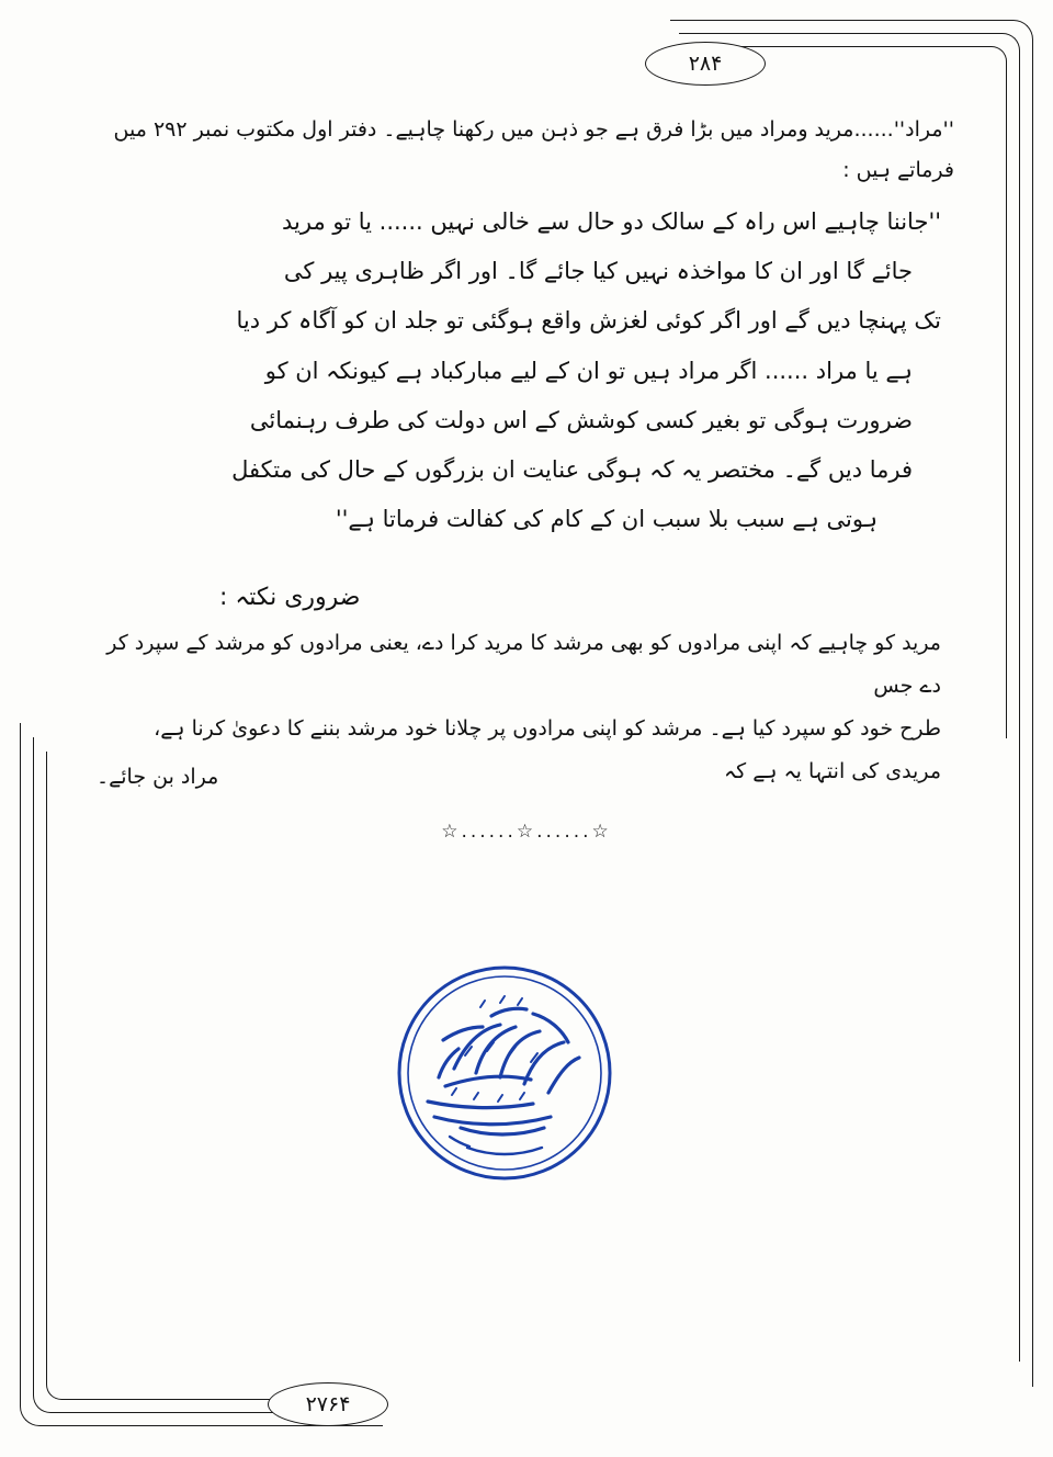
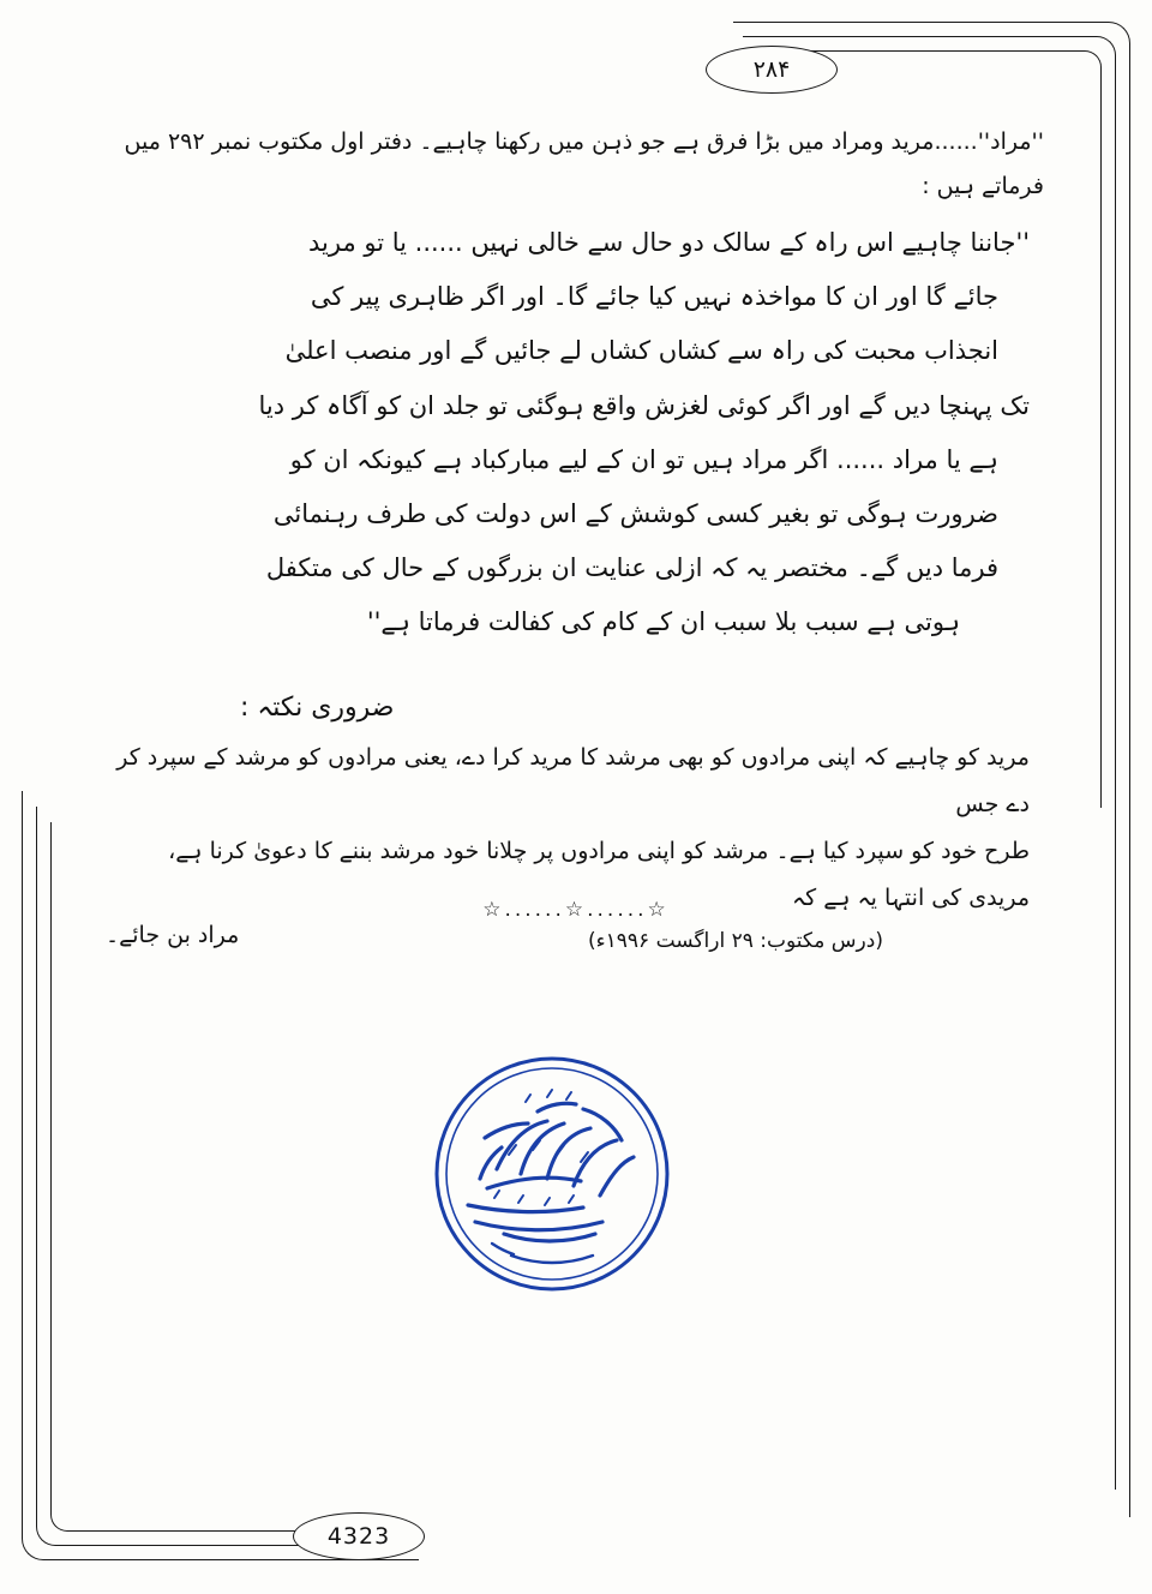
  ۲۸۴
- ۲۷۶۴
+ 4323
  ''مراد''......مرید ومراد میں بڑا فرق ہے جو ذہن میں رکھنا چاہیے۔ دفتر اول مکتوب نمبر ۲۹۲ میں فرماتے ہیں :
  ''جاننا چاہیے اس راہ کے سالک دو حال سے خالی نہیں ...... یا تو مرید
  جائے گا اور ان کا مواخذہ نہیں کیا جائے گا۔ اور اگر ظاہری پیر کی
+ انجذاب محبت کی راہ سے کشاں کشاں لے جائیں گے اور منصب اعلیٰ
  تک پہنچا دیں گے اور اگر کوئی لغزش واقع ہوگئی تو جلد ان کو آگاہ کر دیا
  ہے یا مراد ...... اگر مراد ہیں تو ان کے لیے مبارکباد ہے کیونکہ ان کو
  ضرورت ہوگی تو بغیر کسی کوشش کے اس دولت کی طرف رہنمائی
- فرما دیں گے۔ مختصر یہ کہ ہوگی عنایت ان بزرگوں کے حال کی متکفل
+ فرما دیں گے۔ مختصر یہ کہ ازلی عنایت ان بزرگوں کے حال کی متکفل
  ہوتی ہے سبب بلا سبب ان کے کام کی کفالت فرماتا ہے''
  ضروری نکتہ :
  مرید کو چاہیے کہ اپنی مرادوں کو بھی مرشد کا مرید کرا دے، یعنی مرادوں کو مرشد کے سپرد کر دے جس
  طرح خود کو سپرد کیا ہے۔ مرشد کو اپنی مرادوں پر چلانا خود مرشد بننے کا دعویٰ کرنا ہے، مریدی کی انتہا یہ ہے کہ
+ (درس مکتوب: ۲۹ اراگست ۱۹۹۶ء)
  مراد بن جائے۔
  ☆......☆......☆
